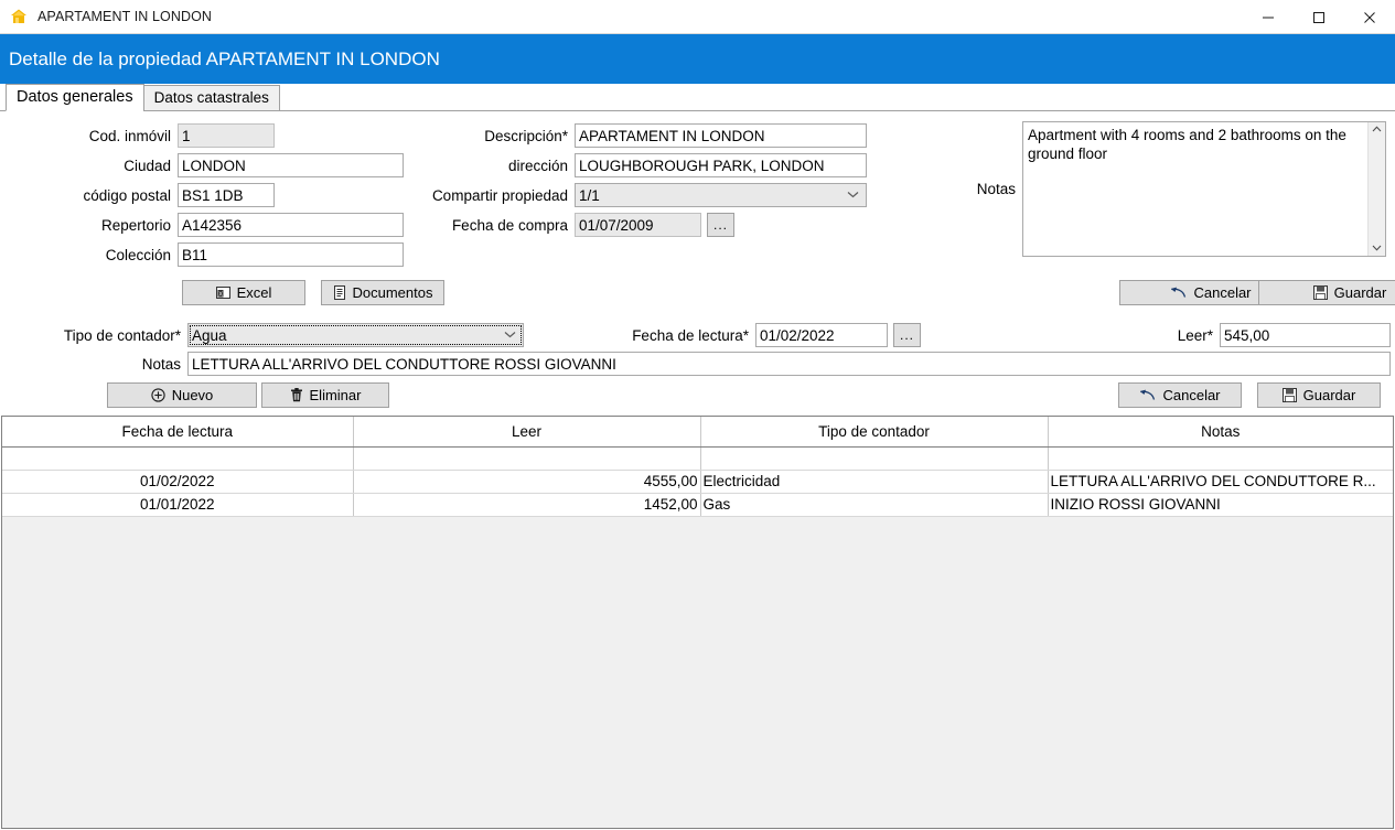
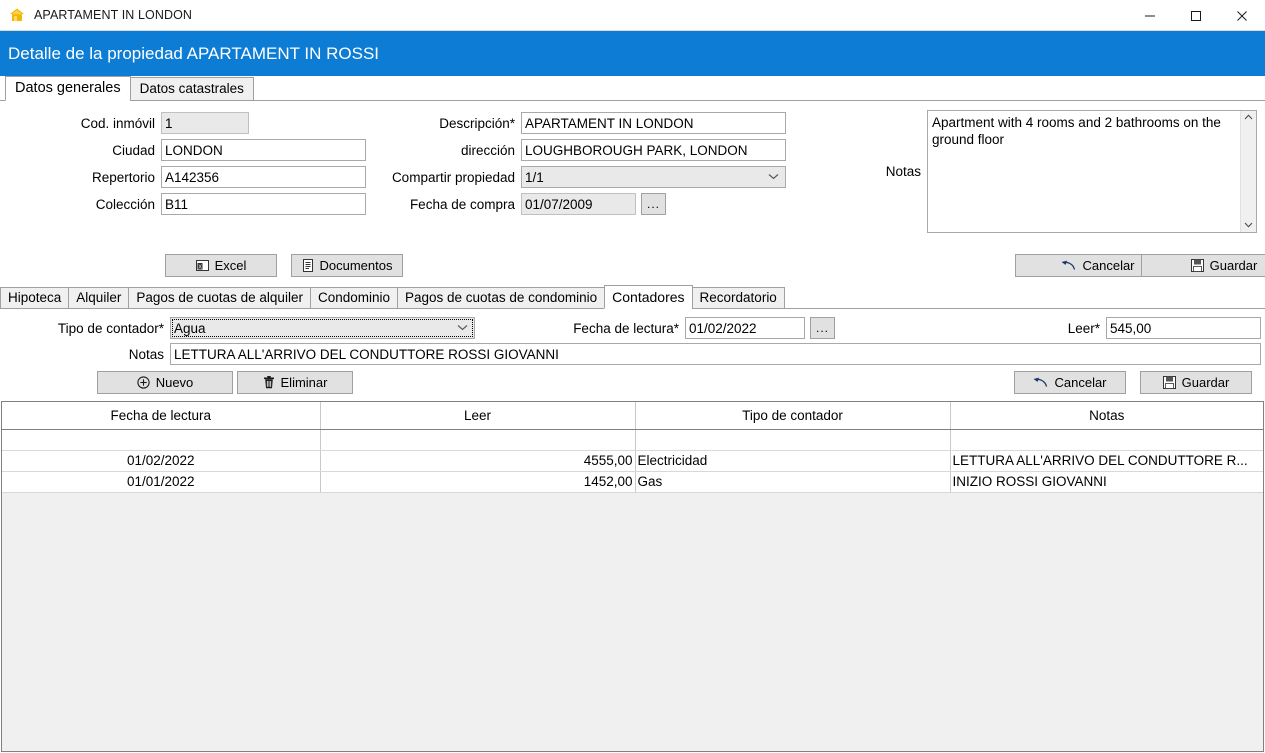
  APARTAMENT IN LONDON
- Detalle de la propiedad APARTAMENT IN LONDON
+ Detalle de la propiedad APARTAMENT IN ROSSI
  Datos generales
  Datos catastrales
  Cod. inmóvil
  1
  Ciudad
  LONDON
- código postal
- BS1 1DB
  Repertorio
  A142356
  Colección
  B11
  Descripción*
  APARTAMENT IN LONDON
  dirección
  LOUGHBOROUGH PARK, LONDON
  Compartir propiedad
  1/1
  Fecha de compra
  01/07/2009
  ...
  Notas
  Apartment with 4 rooms and 2 bathrooms on the ground floor
  Excel
  Documentos
  Cancelar
  Guardar
+ Hipoteca
+ Alquiler
+ Pagos de cuotas de alquiler
+ Condominio
+ Pagos de cuotas de condominio
+ Contadores
+ Recordatorio
  Tipo de contador*
  Agua
  Fecha de lectura*
  01/02/2022
  ...
  Leer*
  545,00
  Notas
  LETTURA ALL'ARRIVO DEL CONDUTTORE ROSSI GIOVANNI
  Nuevo
  Eliminar
  Cancelar
  Guardar
  Fecha de lectura	Leer	Tipo de contador	Notas
  01/02/2022	4555,00	Electricidad	LETTURA ALL'ARRIVO DEL CONDUTTORE R...
  01/01/2022	1452,00	Gas	INIZIO ROSSI GIOVANNI
